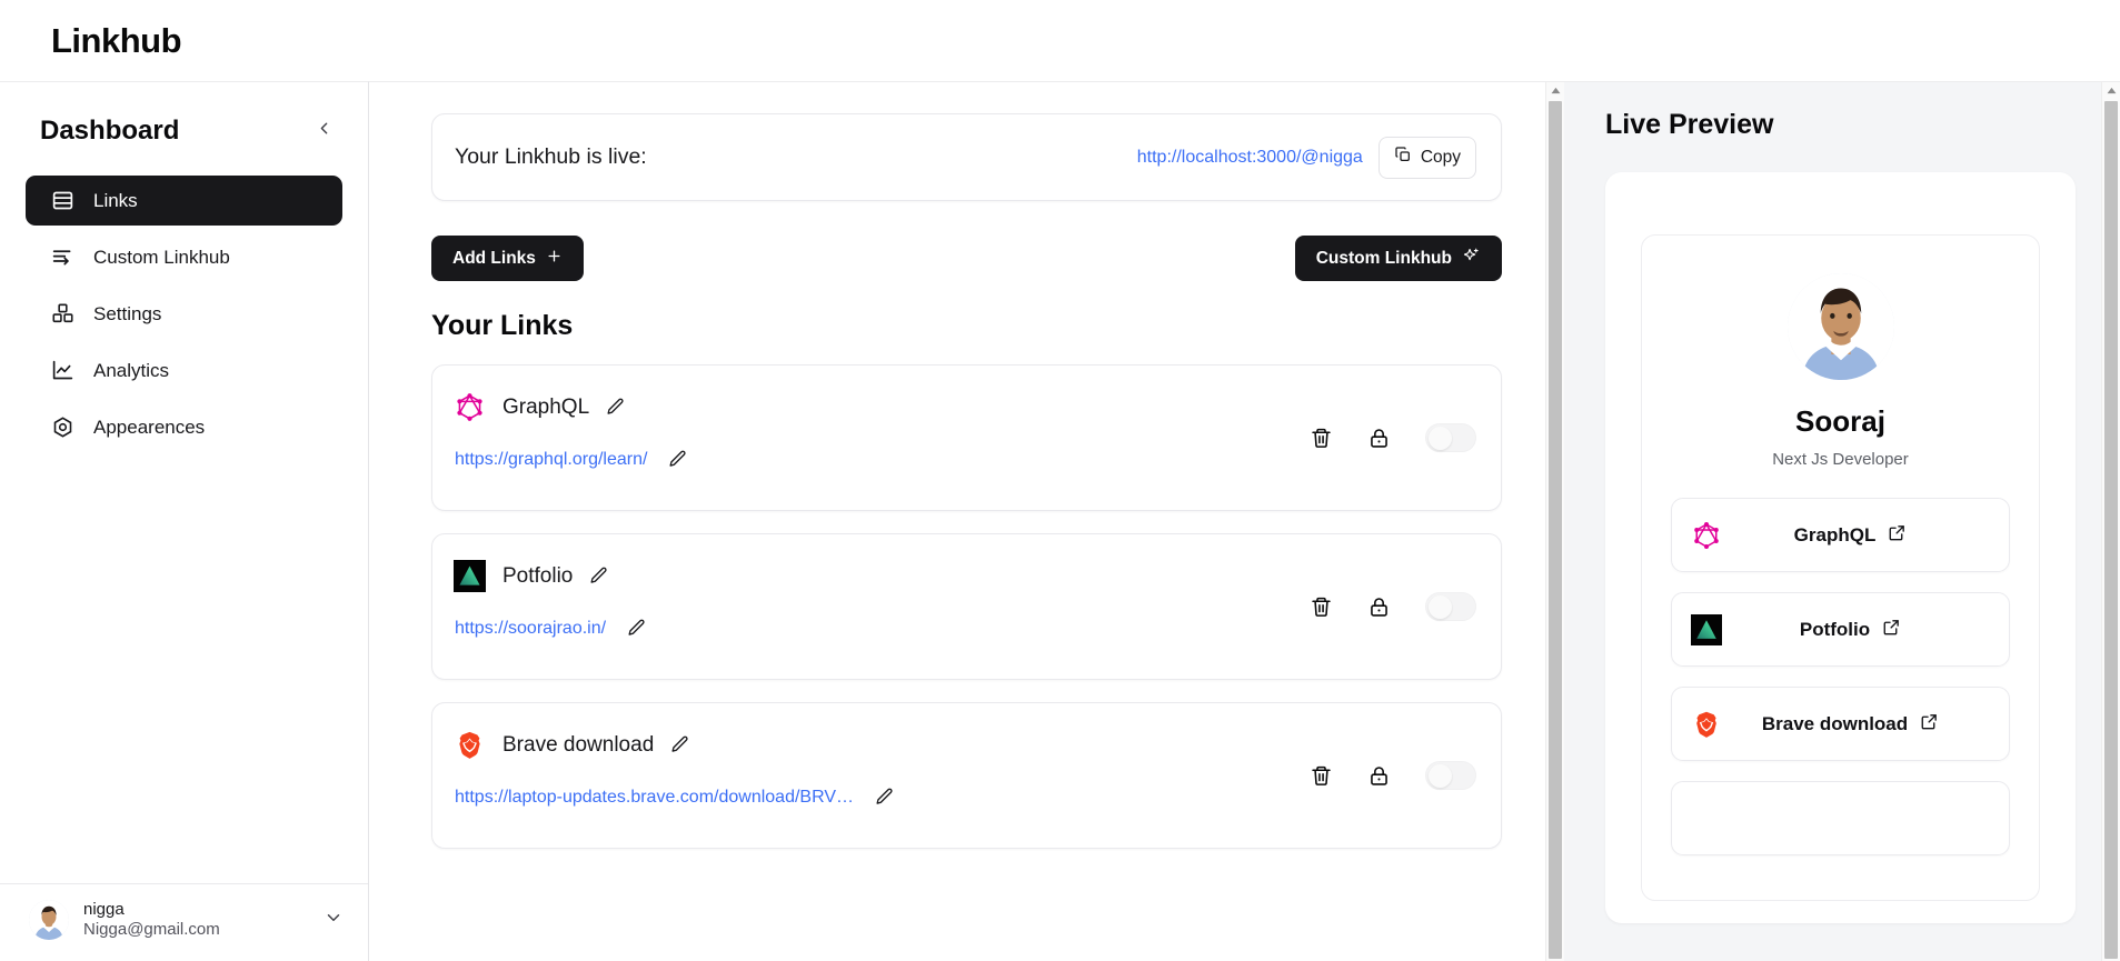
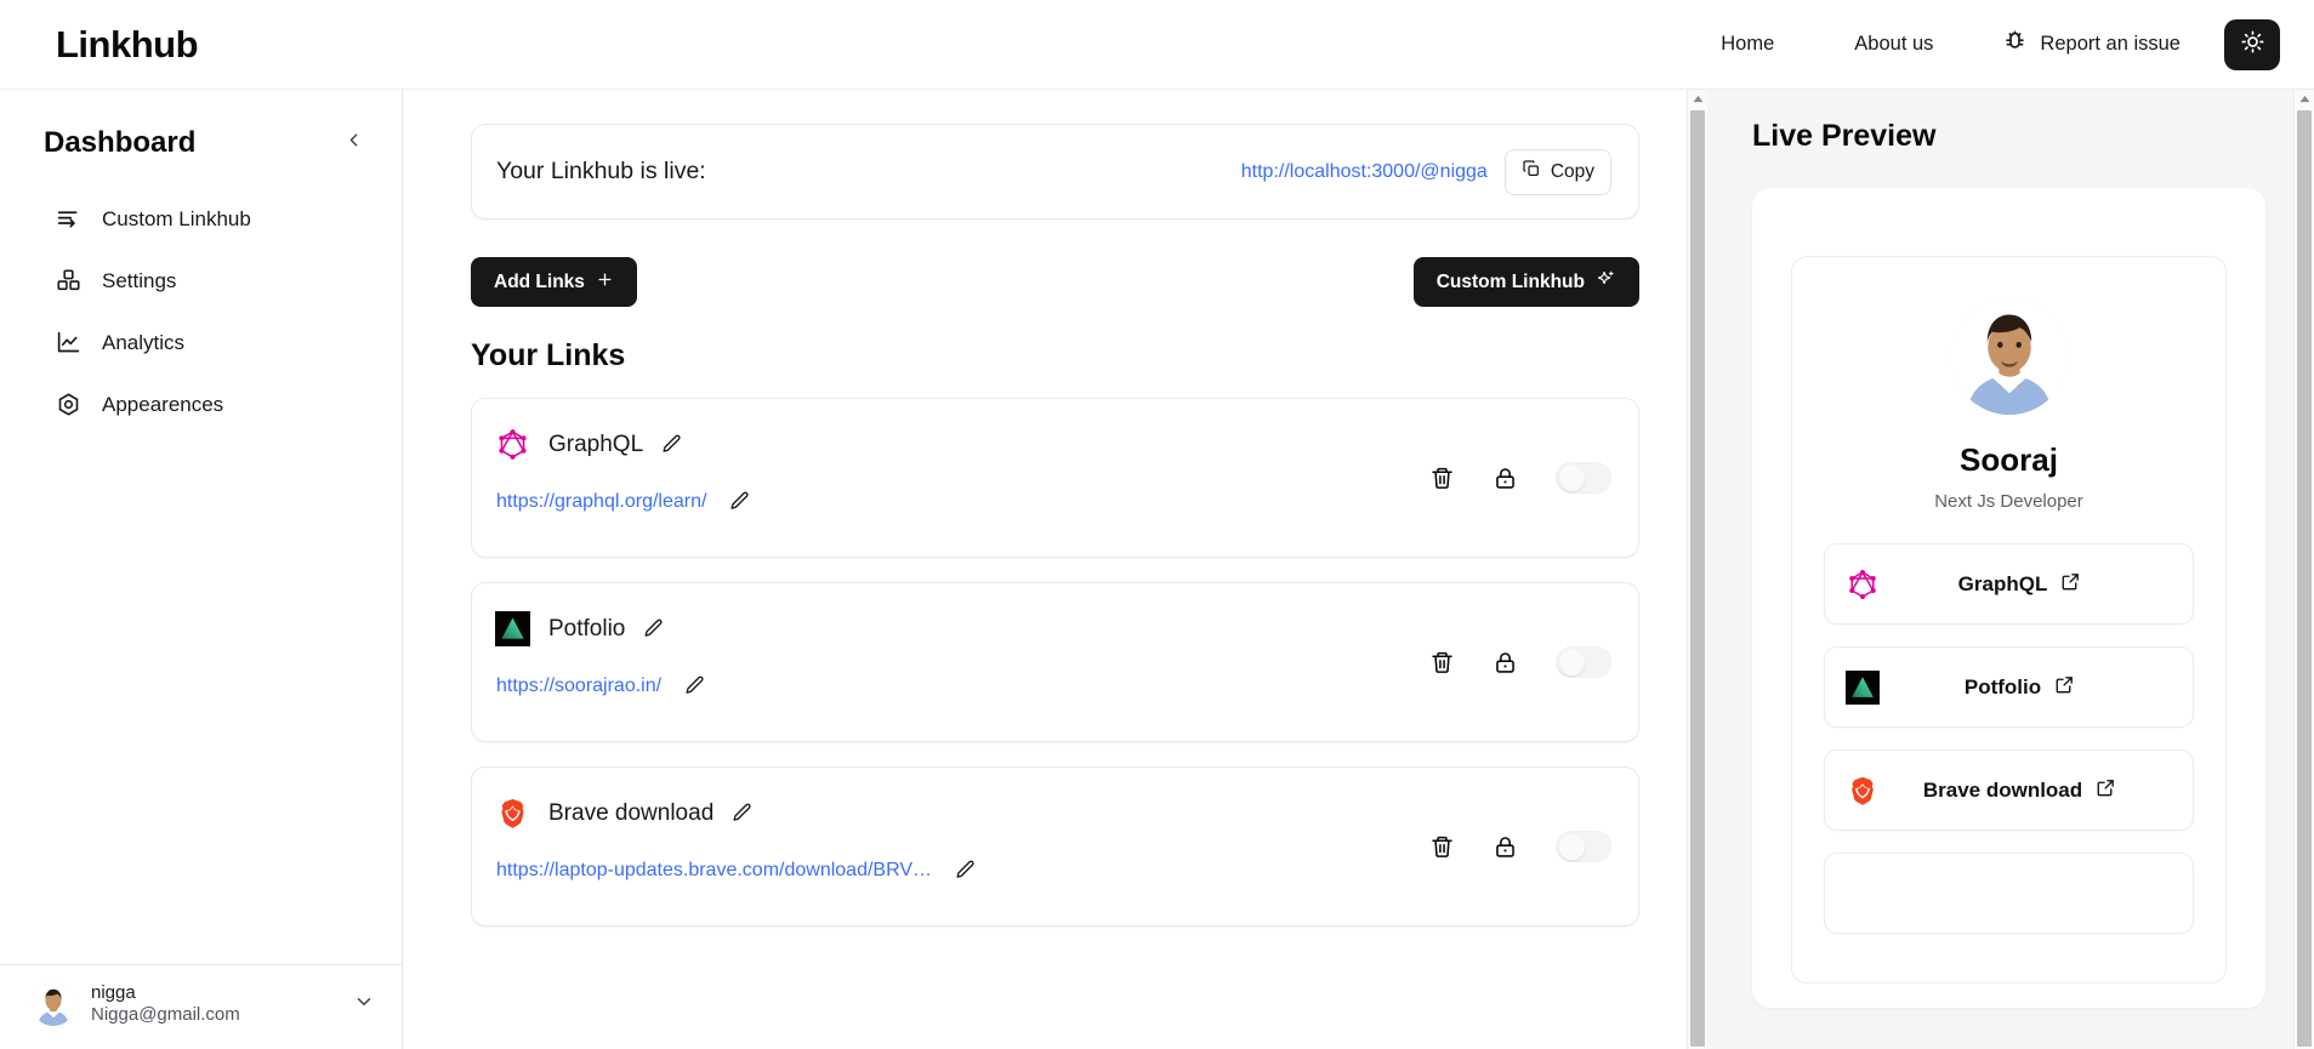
  Linkhub
+ Home
+ About us
+ Report an issue
  Dashboard
- Links
  Custom Linkhub
  Settings
  Analytics
  Appearences
  nigga
  Nigga@gmail.com
  Your Linkhub is live:
  http://localhost:3000/@nigga
  Copy
  Add Links
  Custom Linkhub
  Your Links
  GraphQL
  https://graphql.org/learn/
  Potfolio
  https://soorajrao.in/
  Brave download
  https://laptop-updates.brave.com/download/BRV…
  Live Preview
  Sooraj
  Next Js Developer
  GraphQL
  Potfolio
  Brave download
